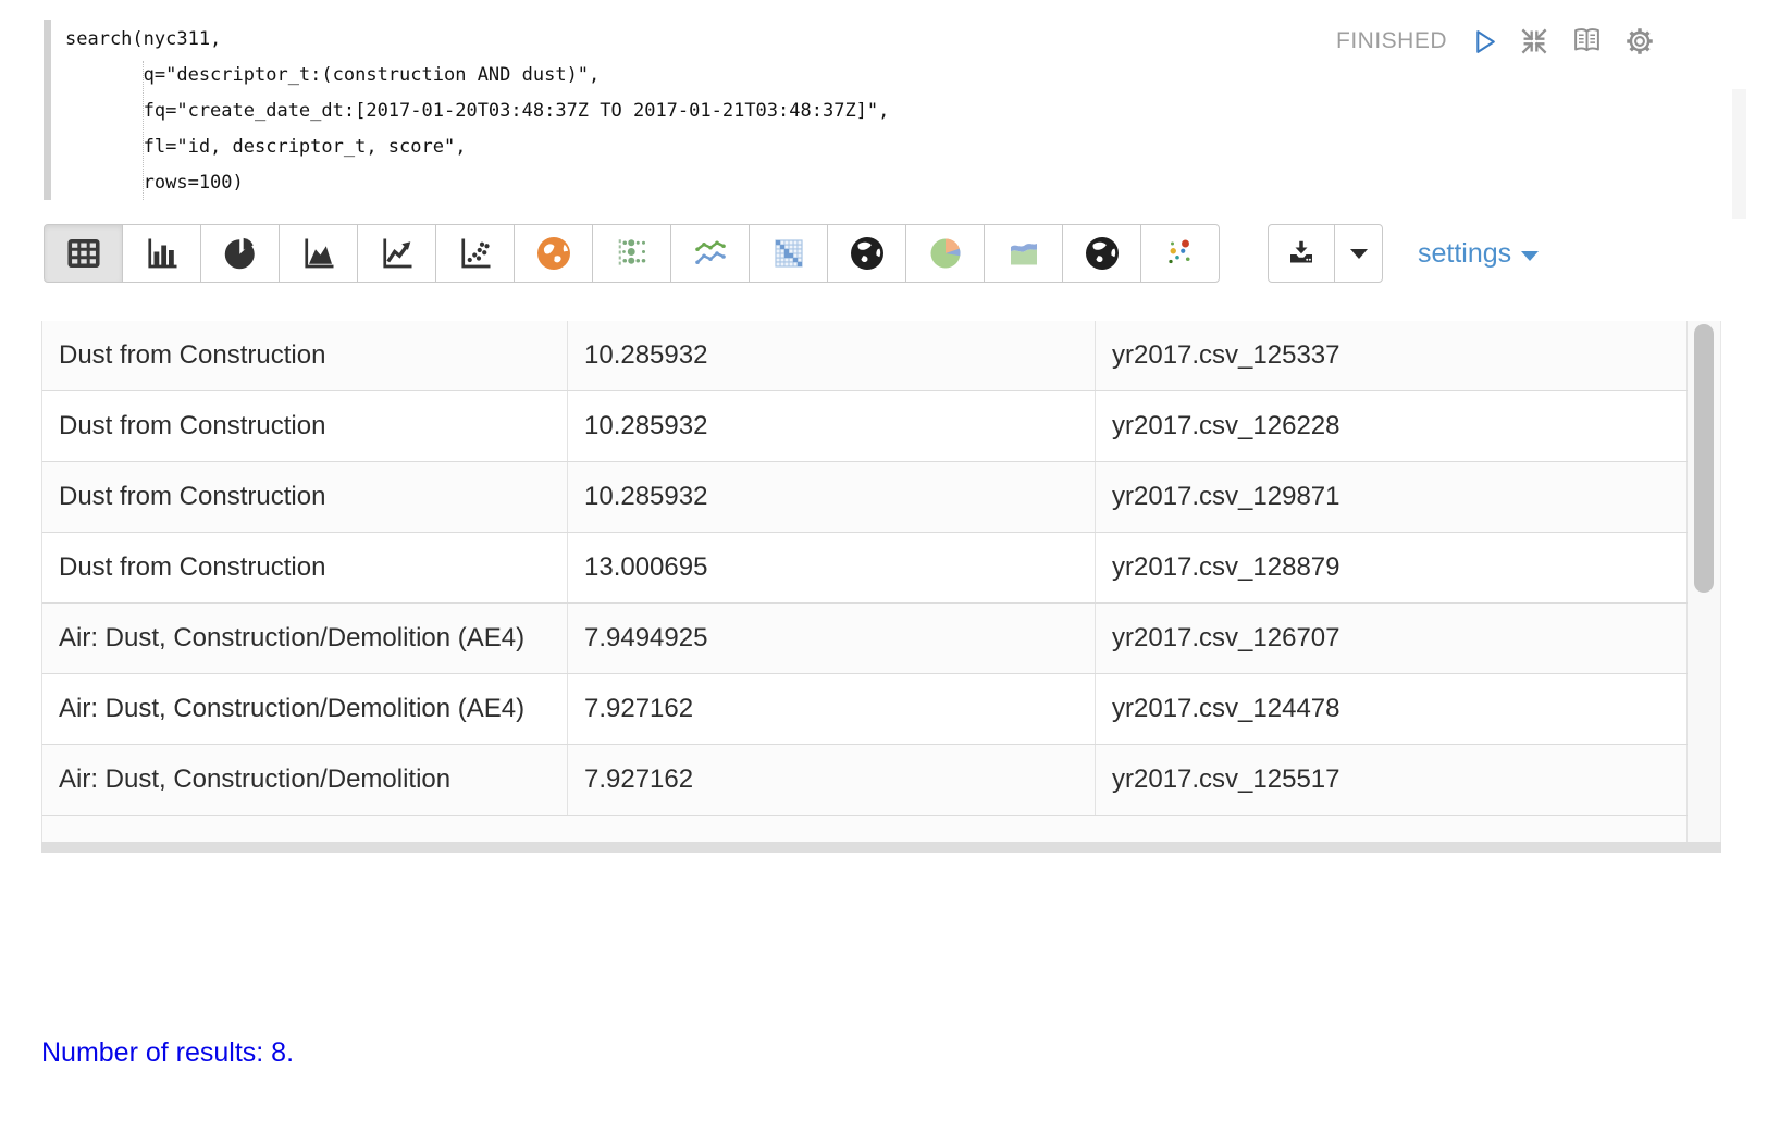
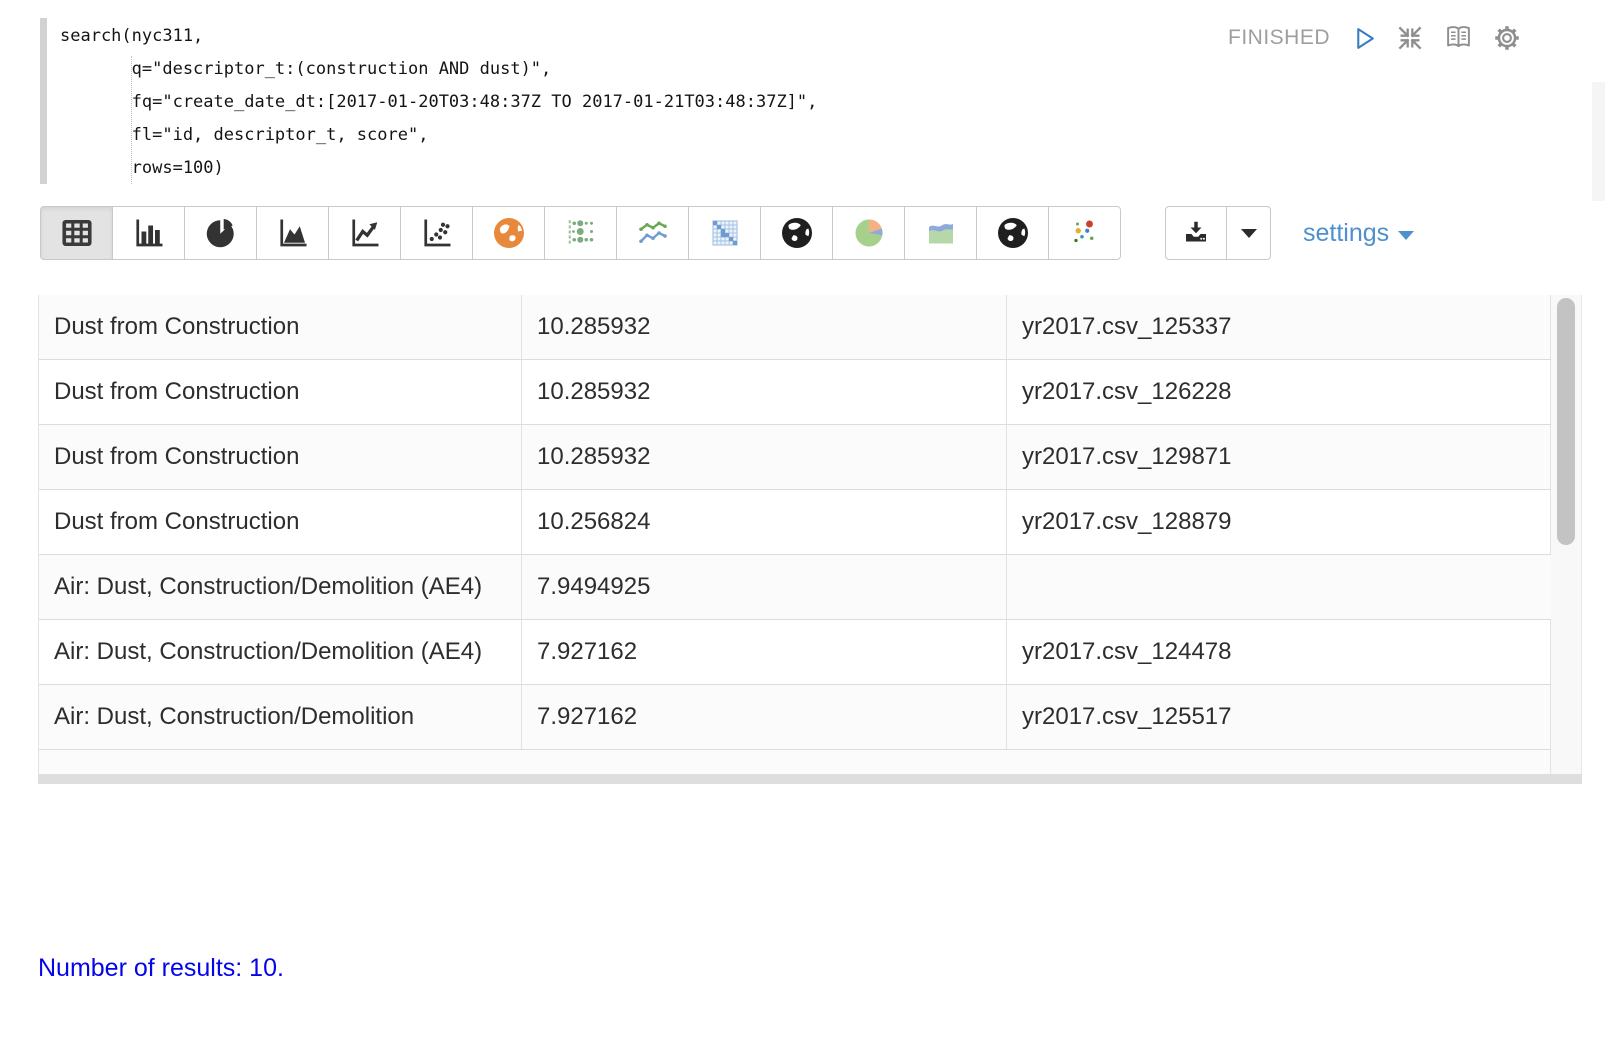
  search(nyc311,
  q="descriptor_t:(construction AND dust)",
  fq="create_date_dt:[2017-01-20T03:48:37Z TO 2017-01-21T03:48:37Z]",
  fl="id, descriptor_t, score",
  rows=100)
  FINISHED
  settings
  Dust from Construction
  10.285932
  yr2017.csv_125337
  Dust from Construction
  10.285932
  yr2017.csv_126228
  Dust from Construction
  10.285932
  yr2017.csv_129871
  Dust from Construction
- 13.000695
+ 10.256824
  yr2017.csv_128879
  Air: Dust, Construction/Demolition (AE4)
  7.9494925
- yr2017.csv_126707
  Air: Dust, Construction/Demolition (AE4)
  7.927162
  yr2017.csv_124478
  Air: Dust, Construction/Demolition
  7.927162
  yr2017.csv_125517
- Number of results: 8.
+ Number of results: 10.
